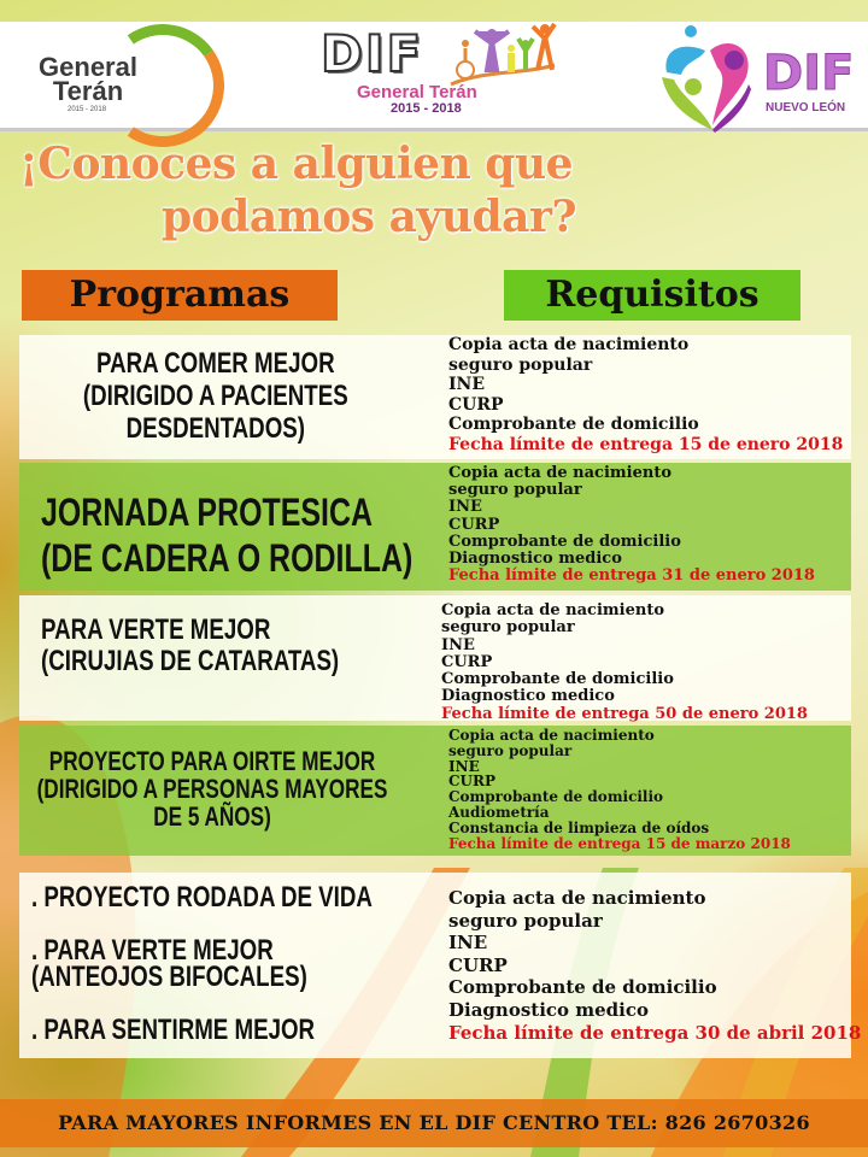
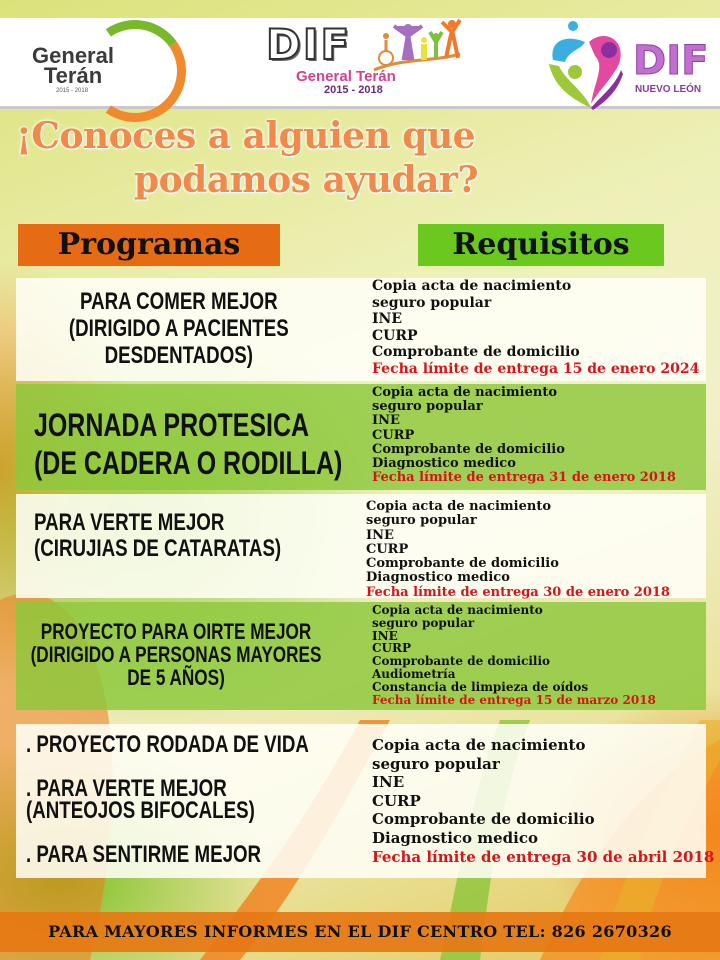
  General
  Terán
  DIF
  General Terán
  2015 - 2018
  DIF
  NUEVO LEÓN
  ¡Conoces a alguien que
  podamos ayudar?
  Programas
  Requisitos
  PARA COMER MEJOR
  (DIRIGIDO A PACIENTES
  DESDENTADOS)
  Copia acta de nacimiento
  seguro popular
  INE
  CURP
  Comprobante de domicilio
- Fecha límite de entrega 15 de enero 2018
+ Fecha límite de entrega 15 de enero 2024
  JORNADA PROTESICA
  (DE CADERA O RODILLA)
  Copia acta de nacimiento
  seguro popular
  INE
  CURP
  Comprobante de domicilio
  Diagnostico medico
  Fecha límite de entrega 31 de enero 2018
  PARA VERTE MEJOR
  (CIRUJIAS DE CATARATAS)
  Copia acta de nacimiento
  seguro popular
  INE
  CURP
  Comprobante de domicilio
  Diagnostico medico
- Fecha límite de entrega 50 de enero 2018
+ Fecha límite de entrega 30 de enero 2018
  PROYECTO PARA OIRTE MEJOR
  (DIRIGIDO A PERSONAS MAYORES
  DE 5 AÑOS)
  Copia acta de nacimiento
  seguro popular
  INE
  CURP
  Comprobante de domicilio
  Audiometría
  Constancia de limpieza de oídos
  Fecha límite de entrega 15 de marzo 2018
  . PROYECTO RODADA DE VIDA
  . PARA VERTE MEJOR
  (ANTEOJOS BIFOCALES)
  . PARA SENTIRME MEJOR
  Copia acta de nacimiento
  seguro popular
  INE
  CURP
  Comprobante de domicilio
  Diagnostico medico
  Fecha límite de entrega 30 de abril 2018
  PARA MAYORES INFORMES EN EL DIF CENTRO TEL: 826 2670326
